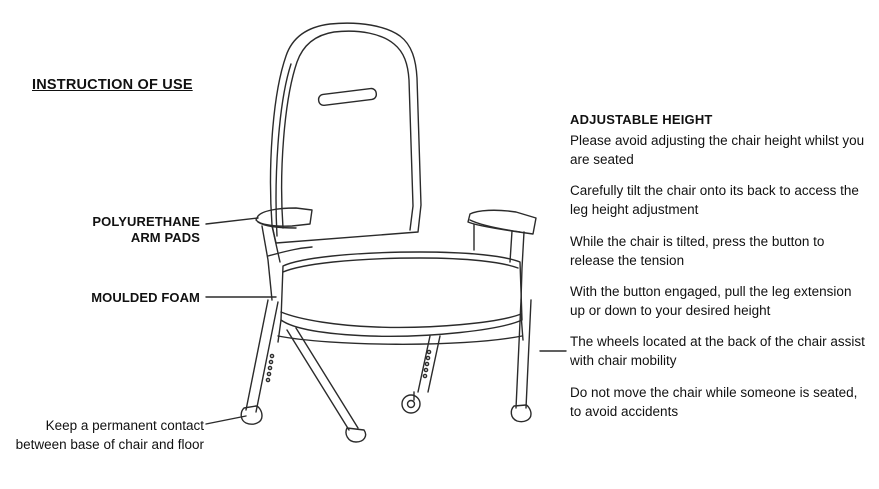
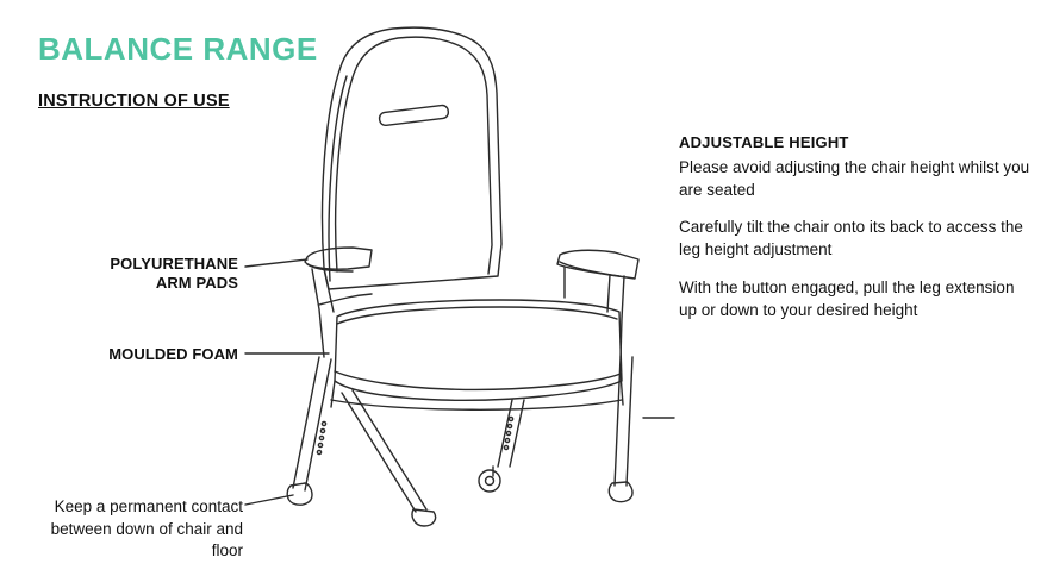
+ BALANCE RANGE
  INSTRUCTION OF USE
  POLYURETHANE
  ARM PADS
  MOULDED FOAM
- Keep a permanent contact between base of chair and floor
+ Keep a permanent contact between down of chair and floor
  ADJUSTABLE HEIGHT
  Please avoid adjusting the chair height whilst you are seated
  Carefully tilt the chair onto its back to access the leg height adjustment
- While the chair is tilted, press the button to release the tension
  With the button engaged, pull the leg extension up or down to your desired height
- The wheels located at the back of the chair assist with chair mobility
- Do not move the chair while someone is seated, to avoid accidents
